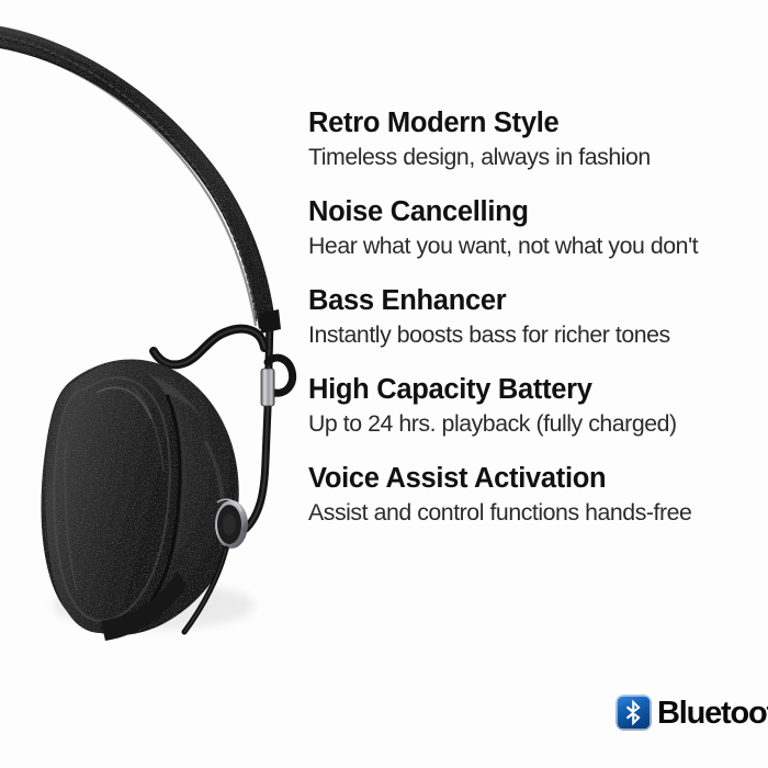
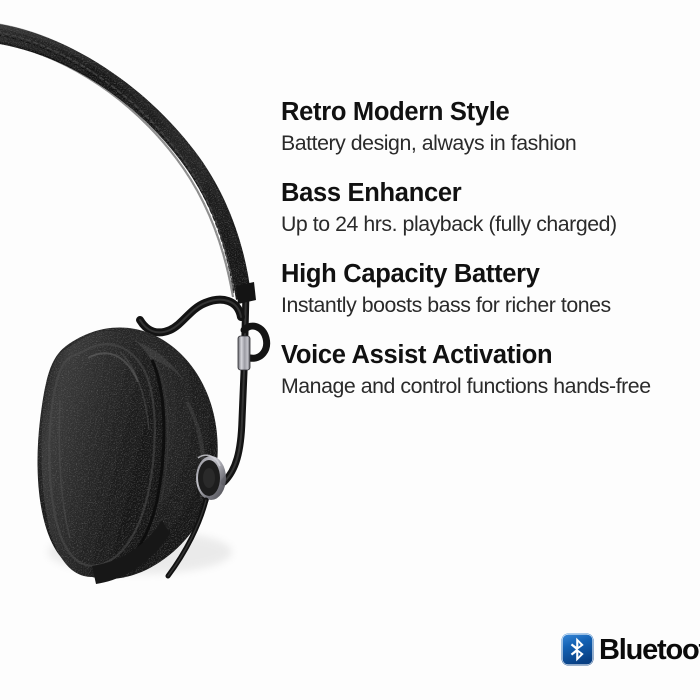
  Retro Modern Style
- Timeless design, always in fashion
+ Battery design, always in fashion
- Noise Cancelling
- Hear what you want, not what you don't
  Bass Enhancer
- Instantly boosts bass for richer tones
+ Up to 24 hrs. playback (fully charged)
  High Capacity Battery
- Up to 24 hrs. playback (fully charged)
+ Instantly boosts bass for richer tones
  Voice Assist Activation
- Assist and control functions hands-free
+ Manage and control functions hands-free
  Bluetoo
